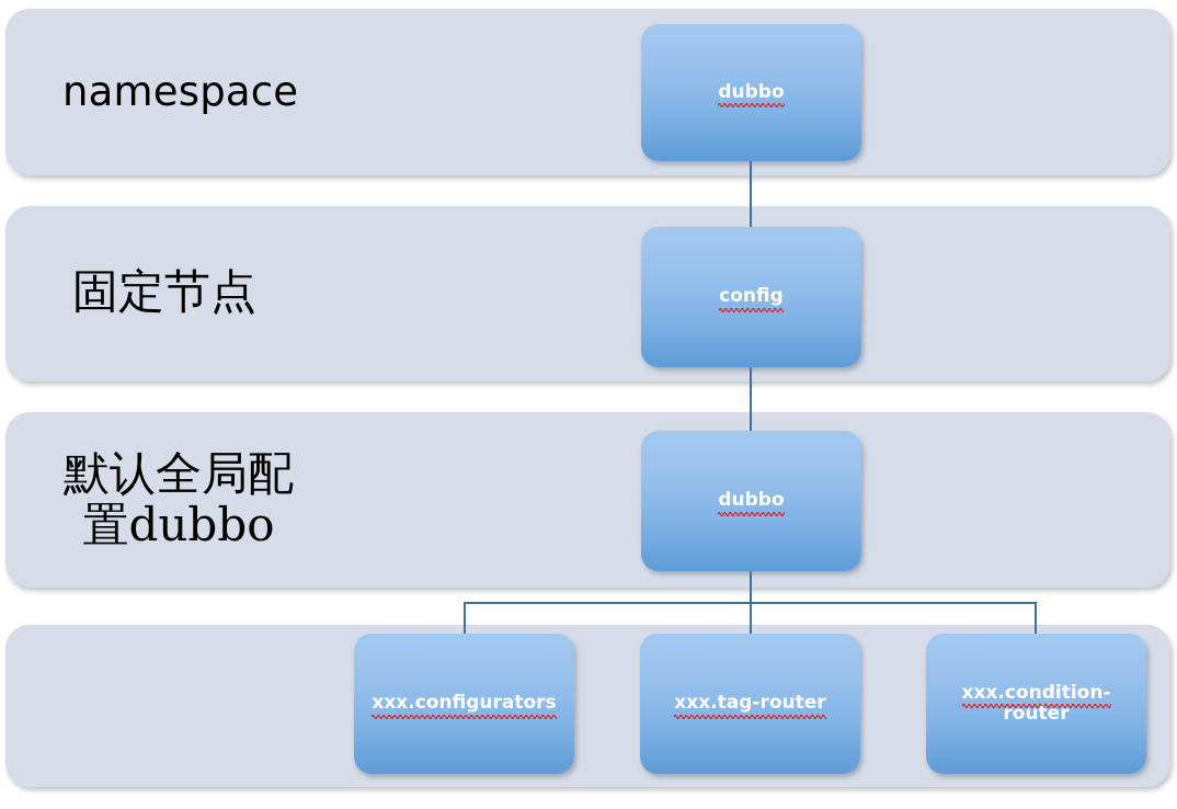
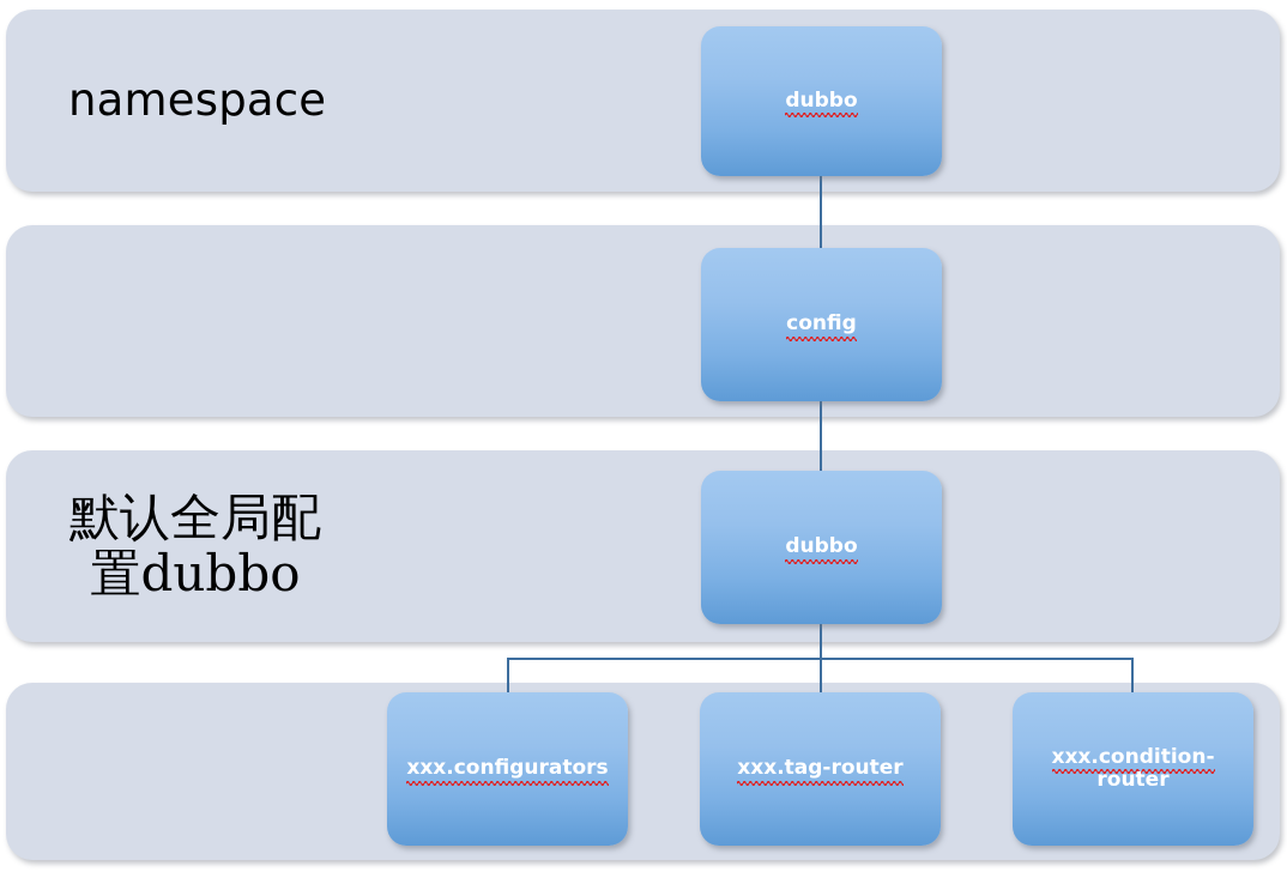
  namespace
- 固定节点
  默认全局配
  置dubbo
  dubbo
  config
  dubbo
  xxx.configurators
  xxx.tag-router
  xxx.condition-
  router
